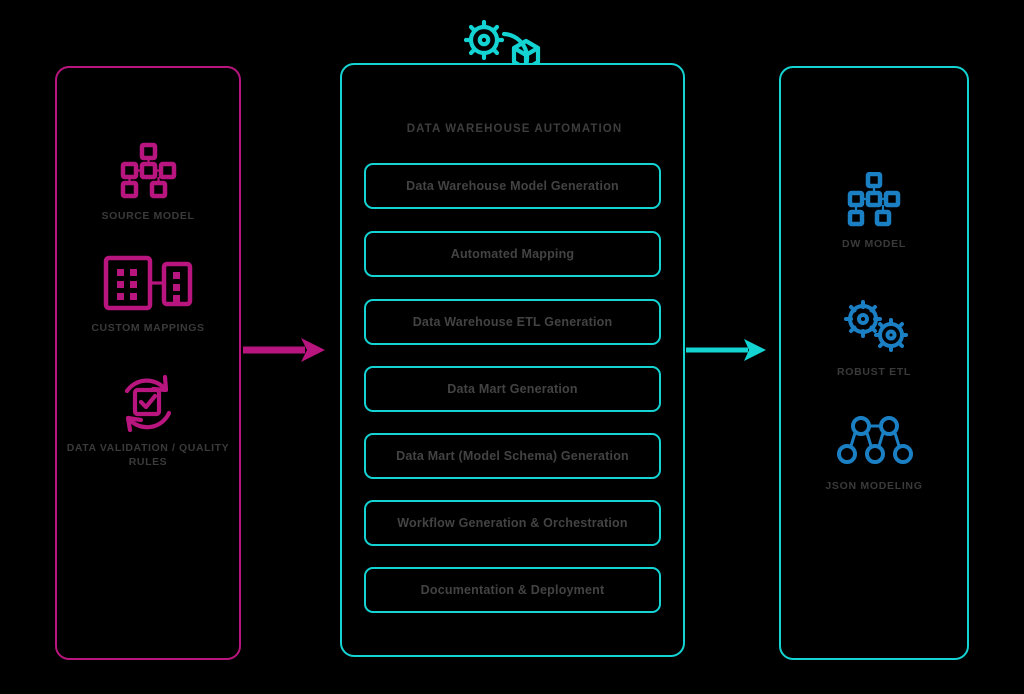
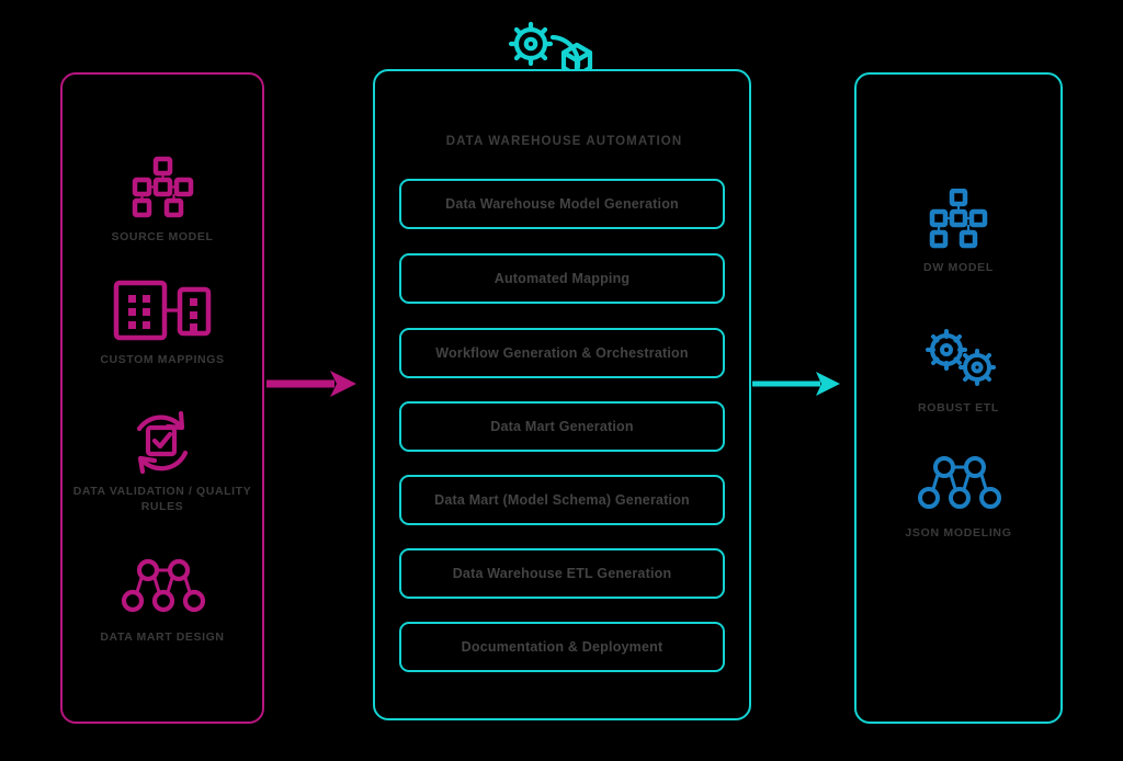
  SOURCE MODEL
  CUSTOM MAPPINGS
  DATA VALIDATION / QUALITY RULES
+ DATA MART DESIGN
  DATA WAREHOUSE AUTOMATION
  Data Warehouse Model Generation
  Automated Mapping
- Data Warehouse ETL Generation
+ Workflow Generation & Orchestration
  Data Mart Generation
  Data Mart (Model Schema) Generation
- Workflow Generation & Orchestration
+ Data Warehouse ETL Generation
  Documentation & Deployment
  DW MODEL
  ROBUST ETL
  JSON MODELING
